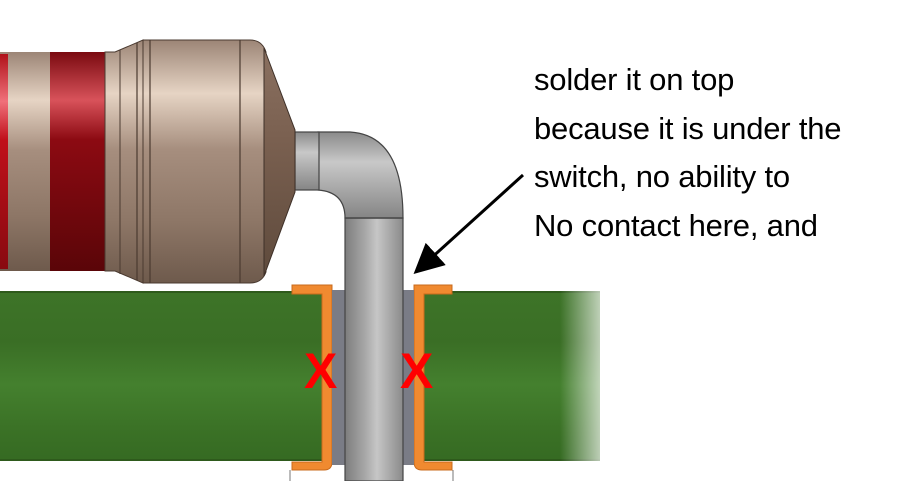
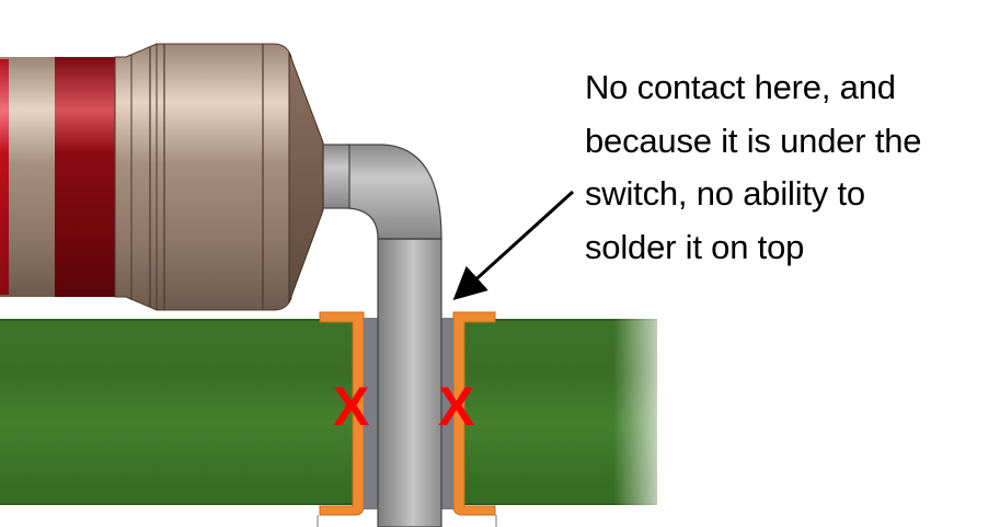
  X
  X
- solder it on top
+ No contact here, and
  because it is under the
  switch, no ability to
- No contact here, and
+ solder it on top
